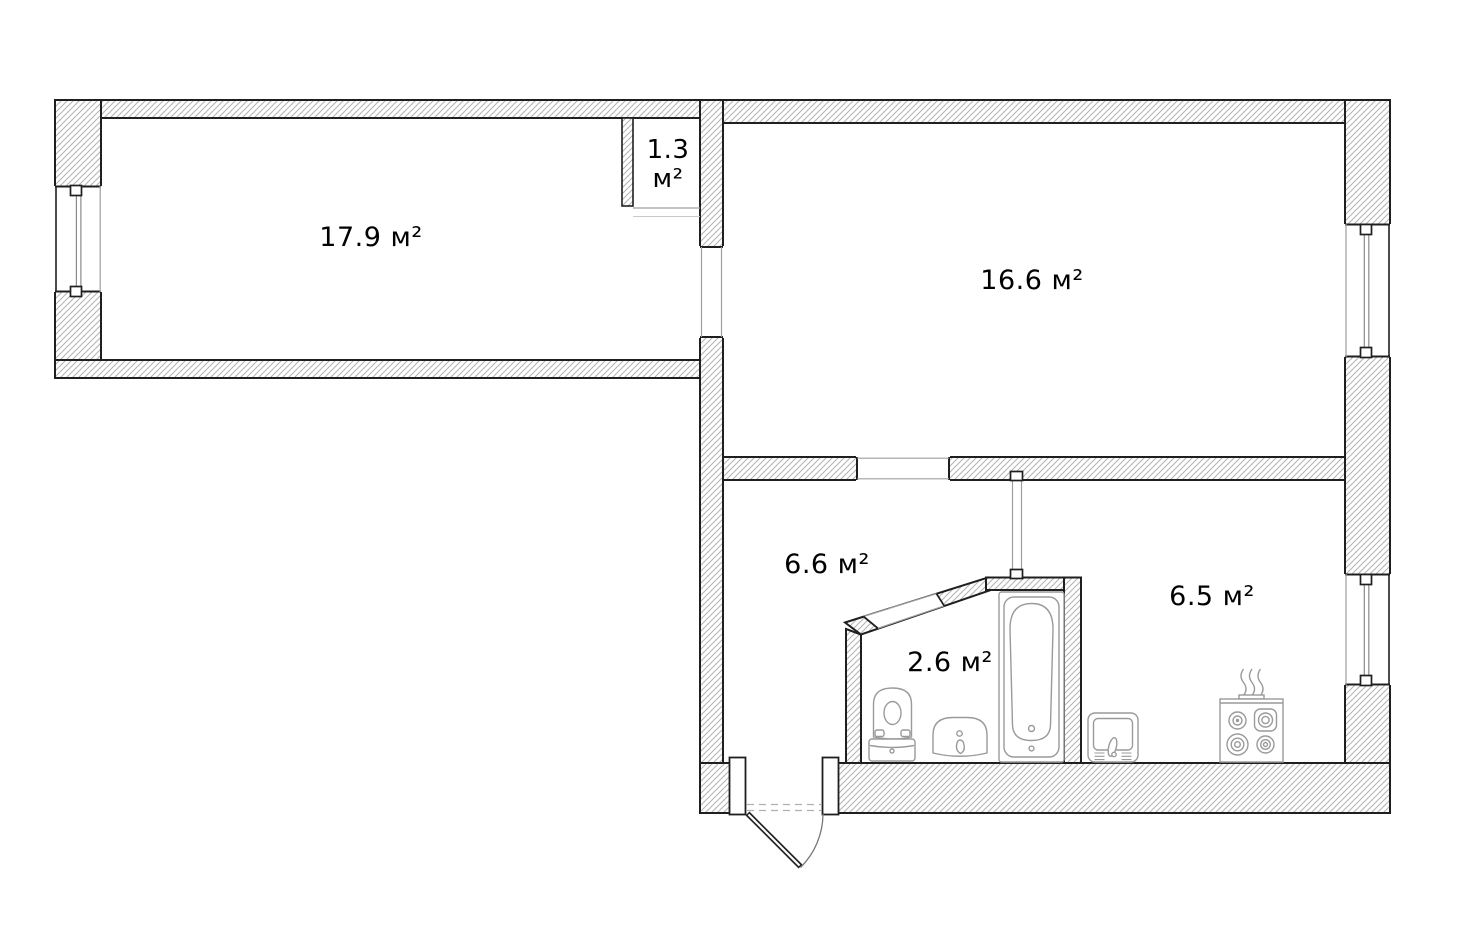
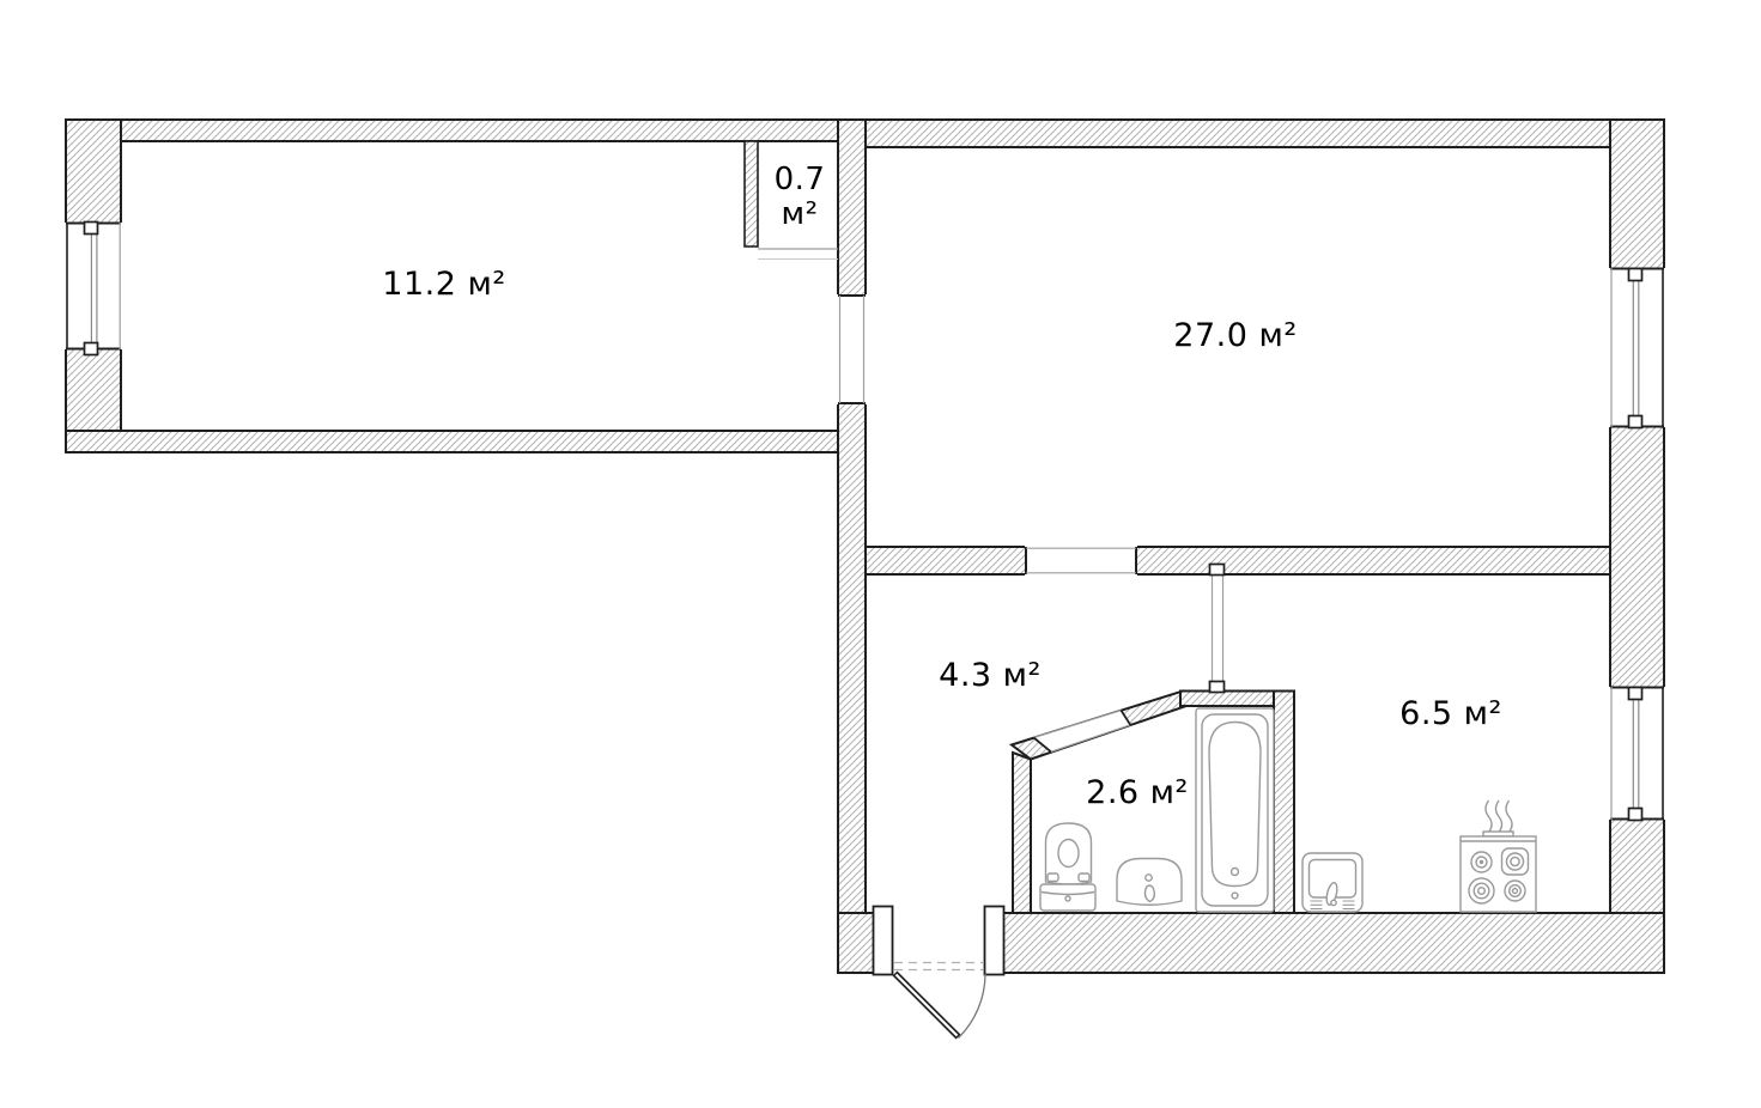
- 17.9 м²
+ 11.2 м²
- 1.3
+ 0.7
  м²
- 16.6 м²
+ 27.0 м²
- 6.6 м²
+ 4.3 м²
  2.6 м²
  6.5 м²
